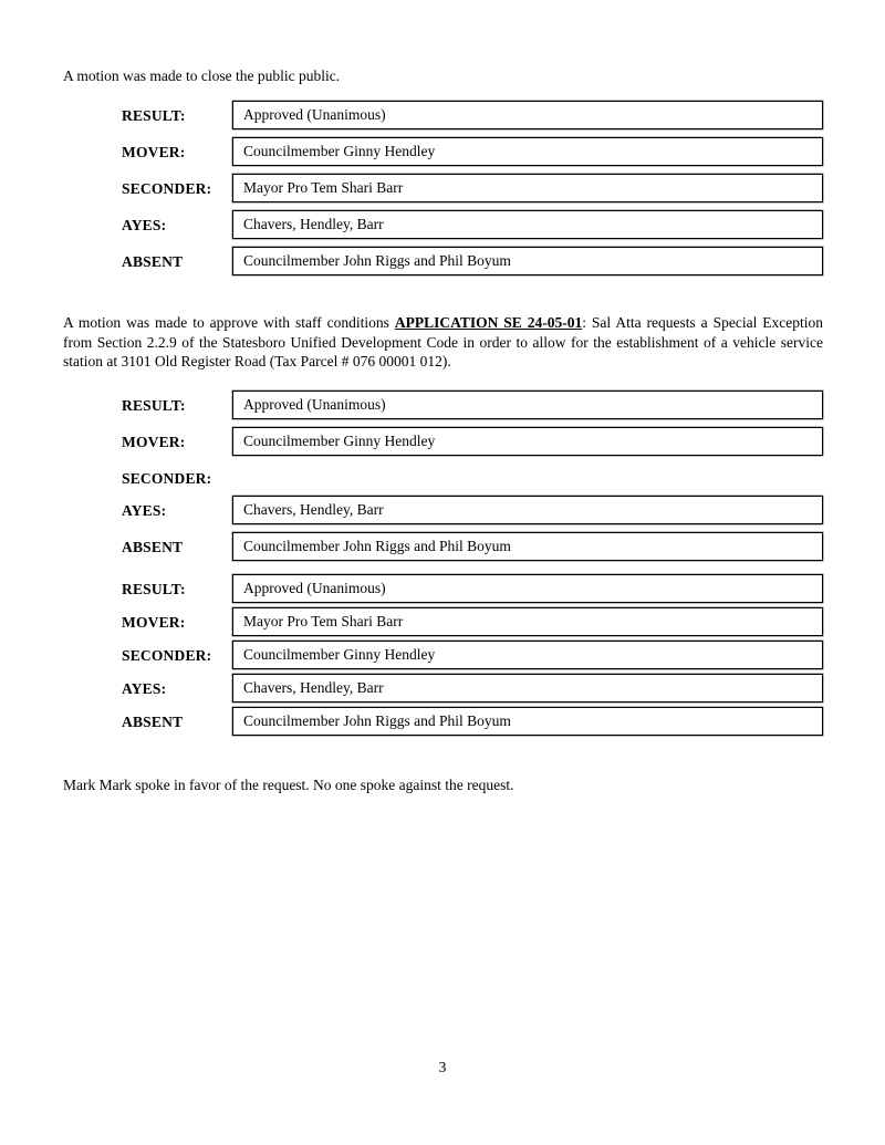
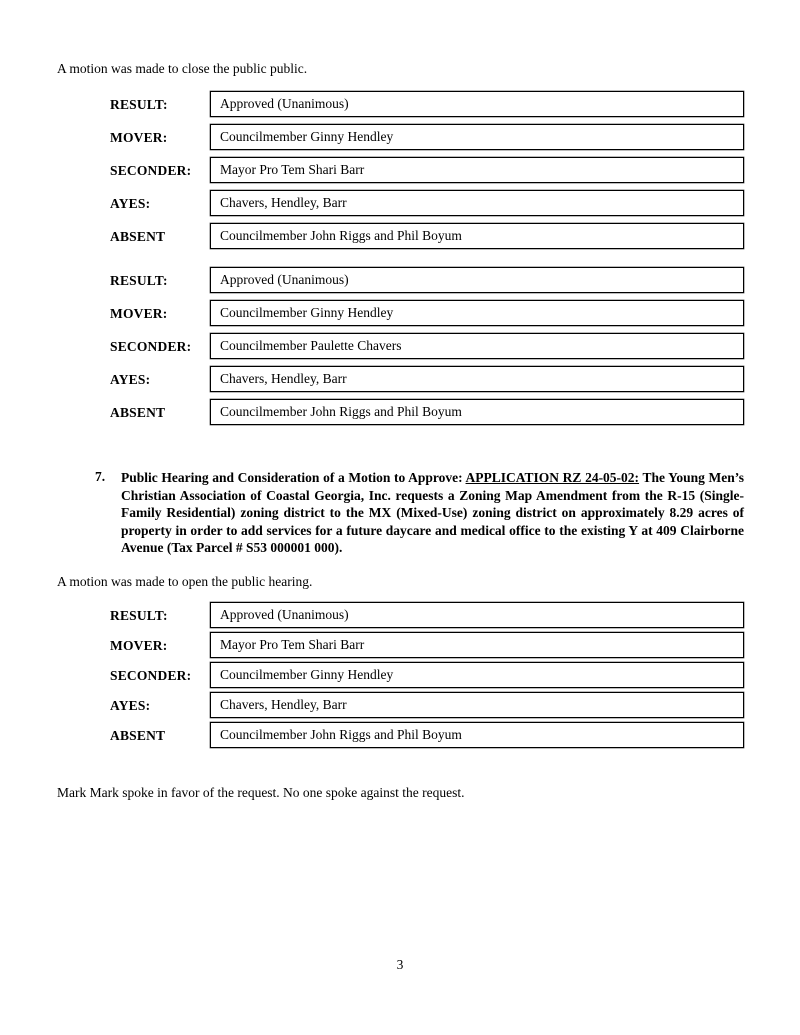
  A motion was made to close the public public.
  RESULT:
  Approved (Unanimous)
  MOVER:
  Councilmember Ginny Hendley
  SECONDER:
  Mayor Pro Tem Shari Barr
  AYES:
  Chavers, Hendley, Barr
  ABSENT
  Councilmember John Riggs and Phil Boyum
- A motion was made to approve with staff conditions APPLICATION SE 24-05-01: Sal Atta requests a Special Exception from Section 2.2.9 of the Statesboro Unified Development Code in order to allow for the establishment of a vehicle service station at 3101 Old Register Road (Tax Parcel # 076 00001 012).
  RESULT:
  Approved (Unanimous)
  MOVER:
  Councilmember Ginny Hendley
  SECONDER:
+ Councilmember Paulette Chavers
  AYES:
  Chavers, Hendley, Barr
  ABSENT
  Councilmember John Riggs and Phil Boyum
+ 7.
+ Public Hearing and Consideration of a Motion to Approve: APPLICATION RZ 24-05-02: The Young Men’s Christian Association of Coastal Georgia, Inc. requests a Zoning Map Amendment from the R-15 (Single-Family Residential) zoning district to the MX (Mixed-Use) zoning district on approximately 8.29 acres of property in order to add services for a future daycare and medical office to the existing Y at 409 Clairborne Avenue (Tax Parcel # S53 000001 000).
+ A motion was made to open the public hearing.
  RESULT:
  Approved (Unanimous)
  MOVER:
  Mayor Pro Tem Shari Barr
  SECONDER:
  Councilmember Ginny Hendley
  AYES:
  Chavers, Hendley, Barr
  ABSENT
  Councilmember John Riggs and Phil Boyum
  Mark Mark spoke in favor of the request. No one spoke against the request.
  3
